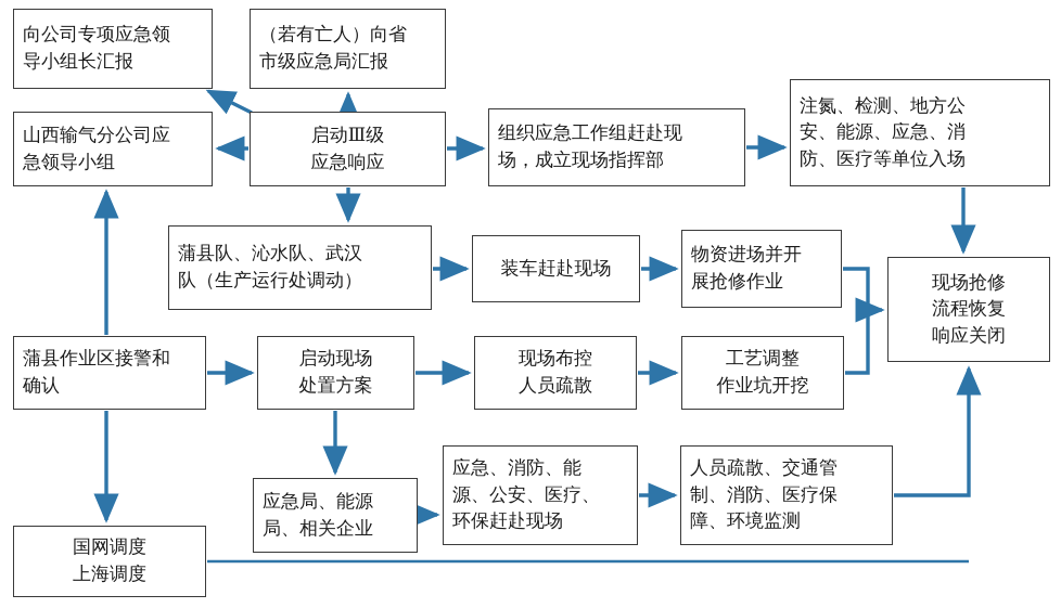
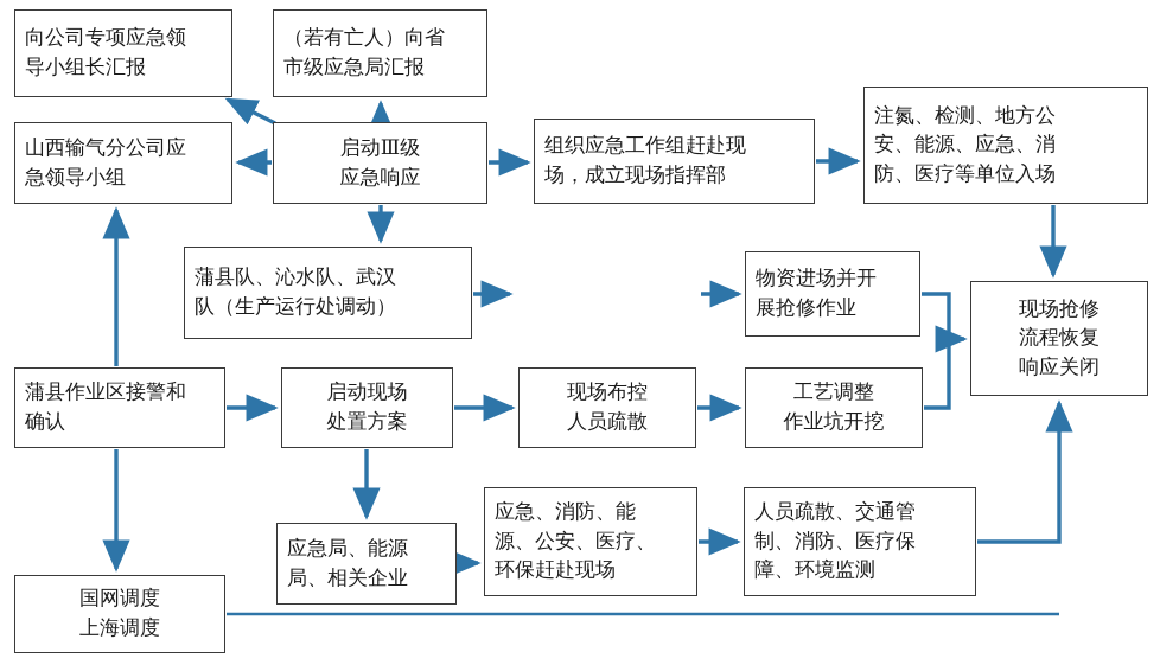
  向公司专项应急领
  导小组长汇报
  （若有亡人）向省
  市级应急局汇报
  山西输气分公司应
  急领导小组
  启动Ⅲ级
  应急响应
  组织应急工作组赶赴现
  场，成立现场指挥部
  注氮、检测、地方公
  安、能源、应急、消
  防、医疗等单位入场
  蒲县队、沁水队、武汉
  队（生产运行处调动）
- 装车赶赴现场
  物资进场并开
  展抢修作业
  现场抢修
  流程恢复
  响应关闭
  蒲县作业区接警和
  确认
  启动现场
  处置方案
  现场布控
  人员疏散
  工艺调整
  作业坑开挖
  应急局、能源
  局、相关企业
  应急、消防、能
  源、公安、医疗、
  环保赶赴现场
  人员疏散、交通管
  制、消防、医疗保
  障、环境监测
  国网调度
  上海调度
